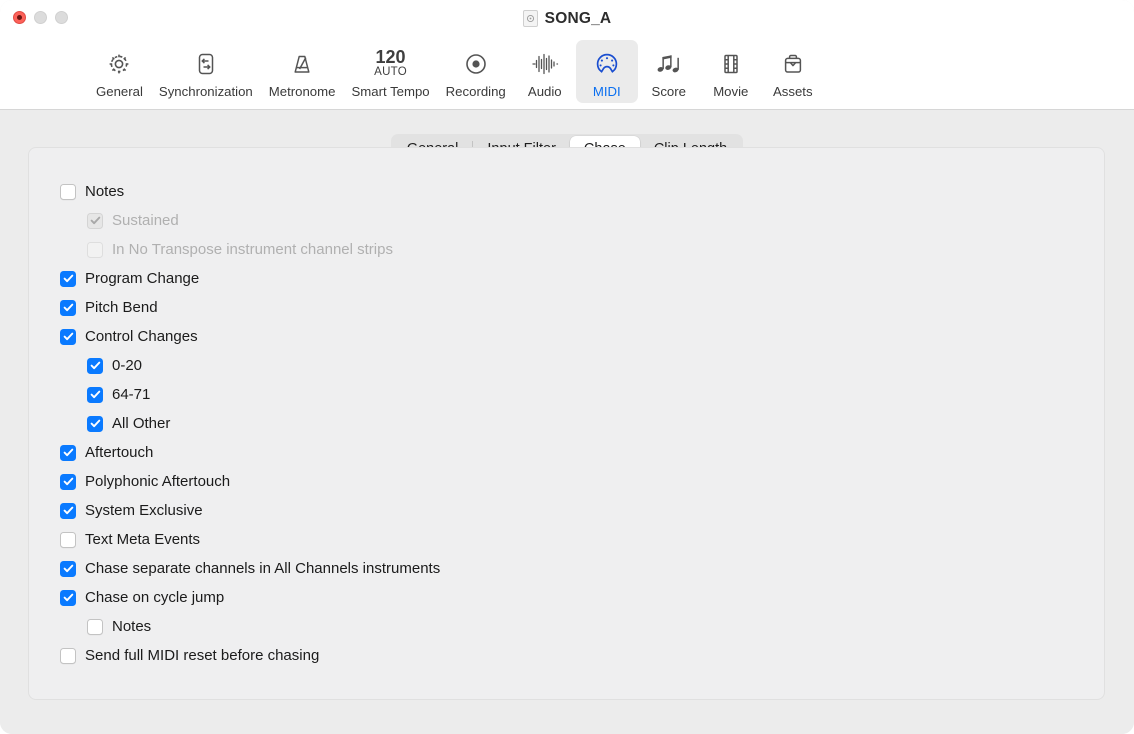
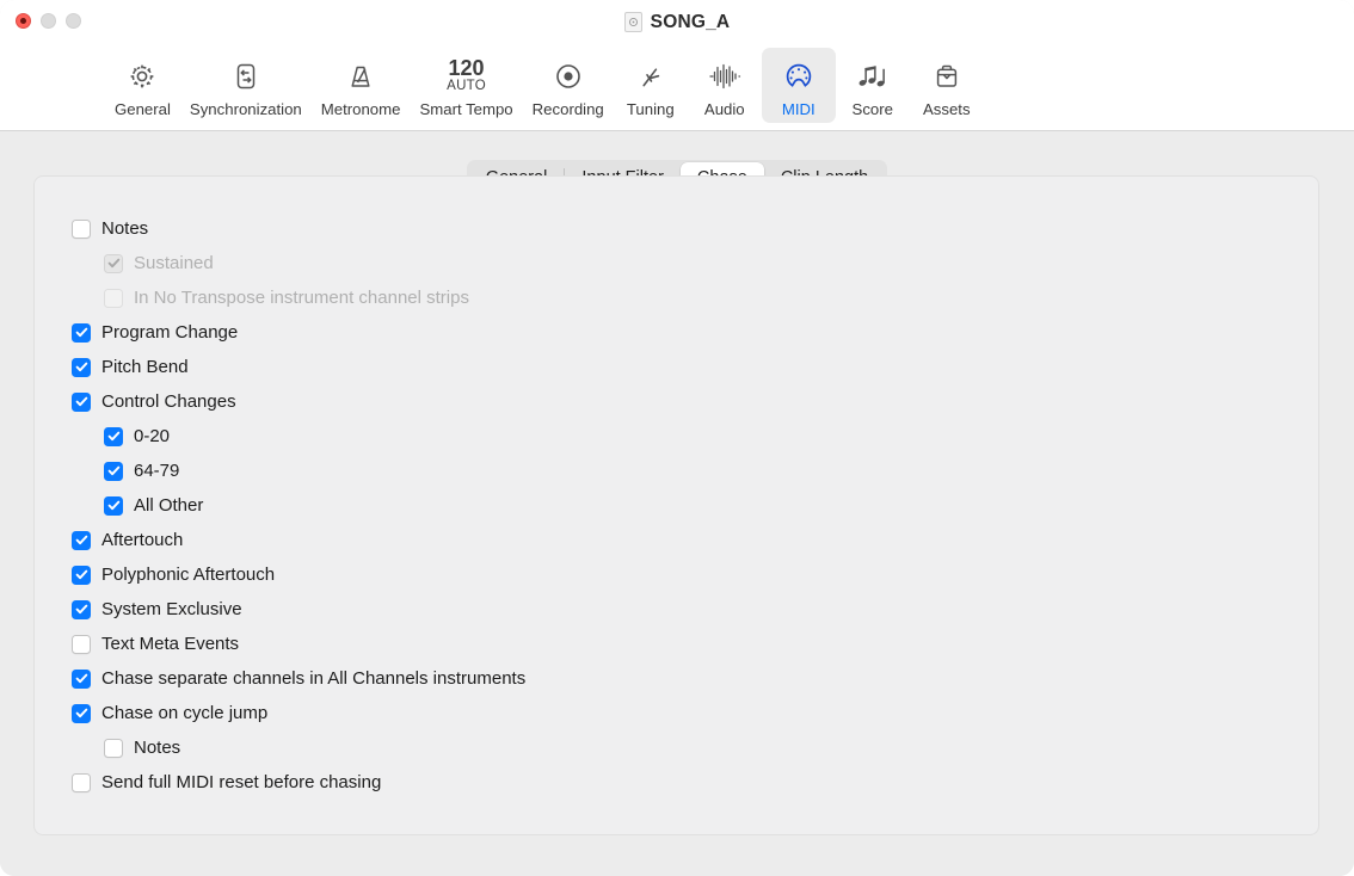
  SONG_A
  General
  Synchronization
  Metronome
  120
  AUTO
  Smart Tempo
  Recording
+ Tuning
  Audio
  MIDI
  Score
- Movie
  Assets
  Notes
  Sustained
  In No Transpose instrument channel strips
  Program Change
  Pitch Bend
  Control Changes
  0-20
- 64-71
+ 64-79
  All Other
  Aftertouch
  Polyphonic Aftertouch
  System Exclusive
  Text Meta Events
  Chase separate channels in All Channels instruments
  Chase on cycle jump
  Notes
  Send full MIDI reset before chasing
